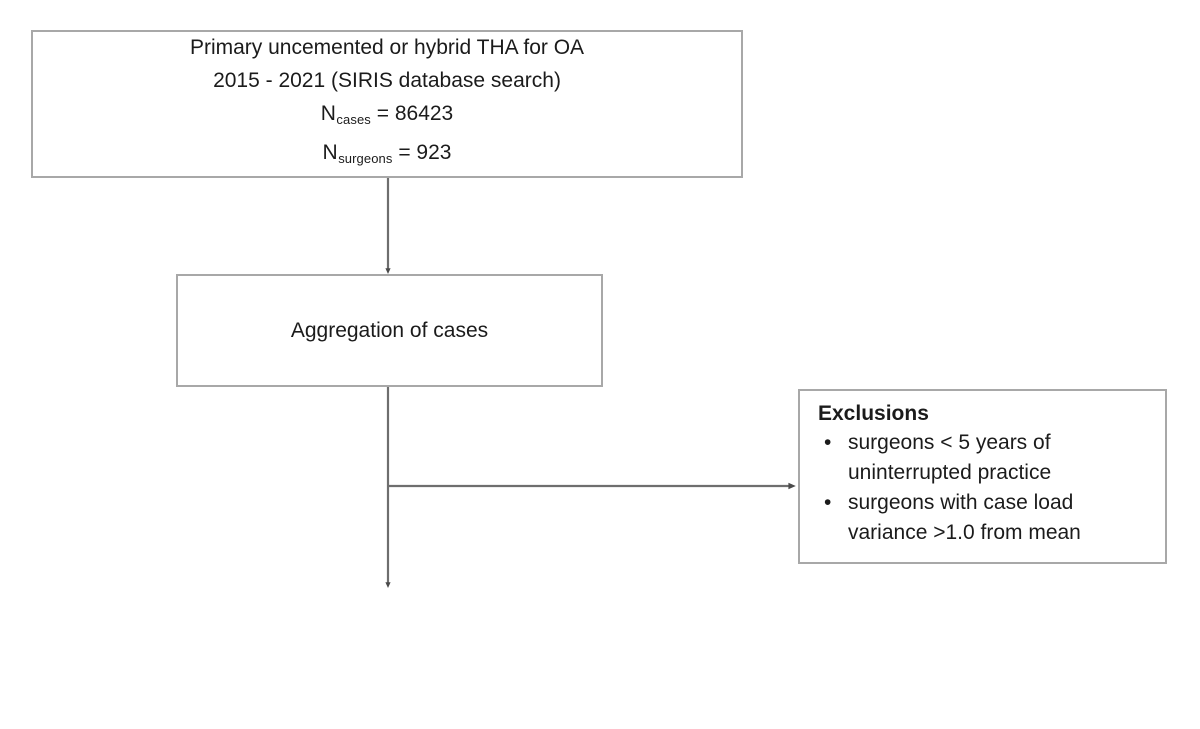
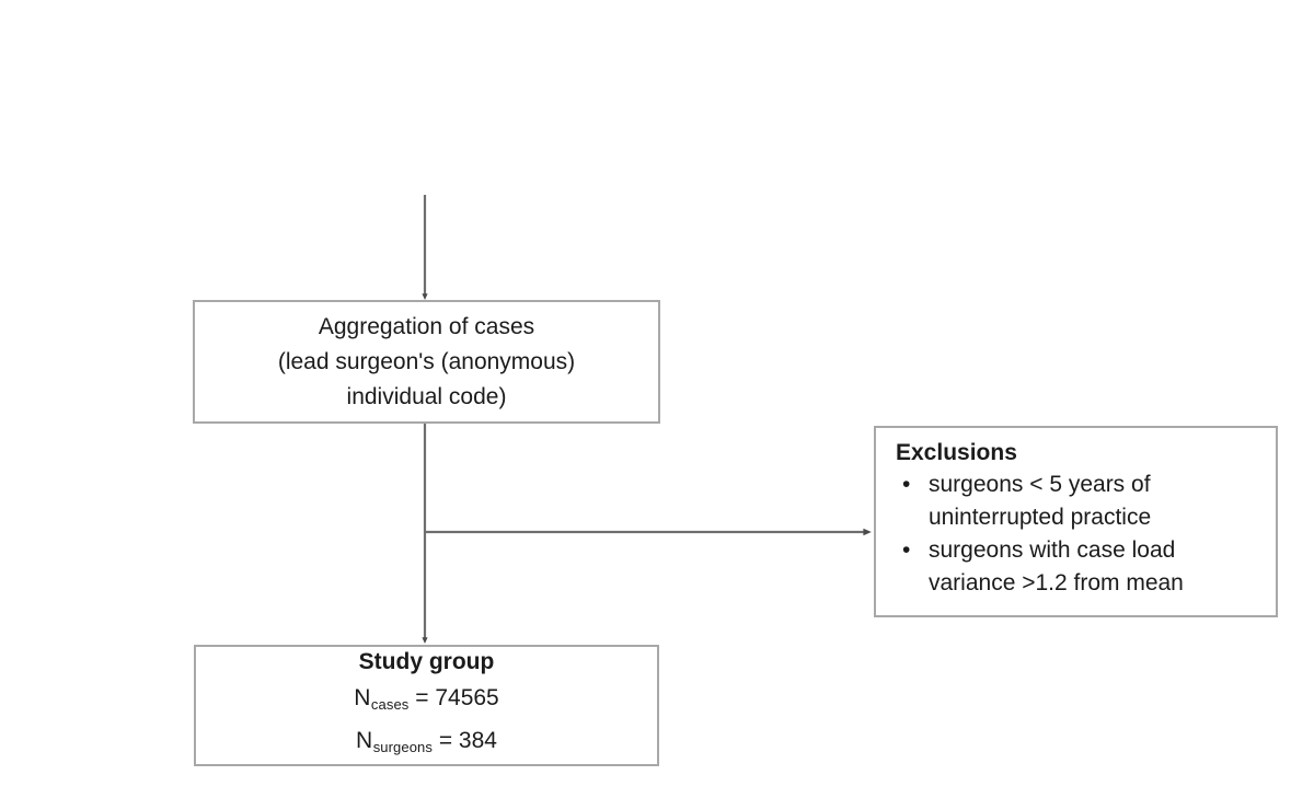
- Primary uncemented or hybrid THA for OA
- 2015 - 2021 (SIRIS database search)
- Ncases = 86423
- Nsurgeons = 923
  Aggregation of cases
+ (lead surgeon's (anonymous)
+ individual code)
  Exclusions
  •
  surgeons < 5 years of
  uninterrupted practice
  •
  surgeons with case load
- variance >1.0 from mean
+ variance >1.2 from mean
+ Study group
+ Ncases = 74565
+ Nsurgeons = 384
